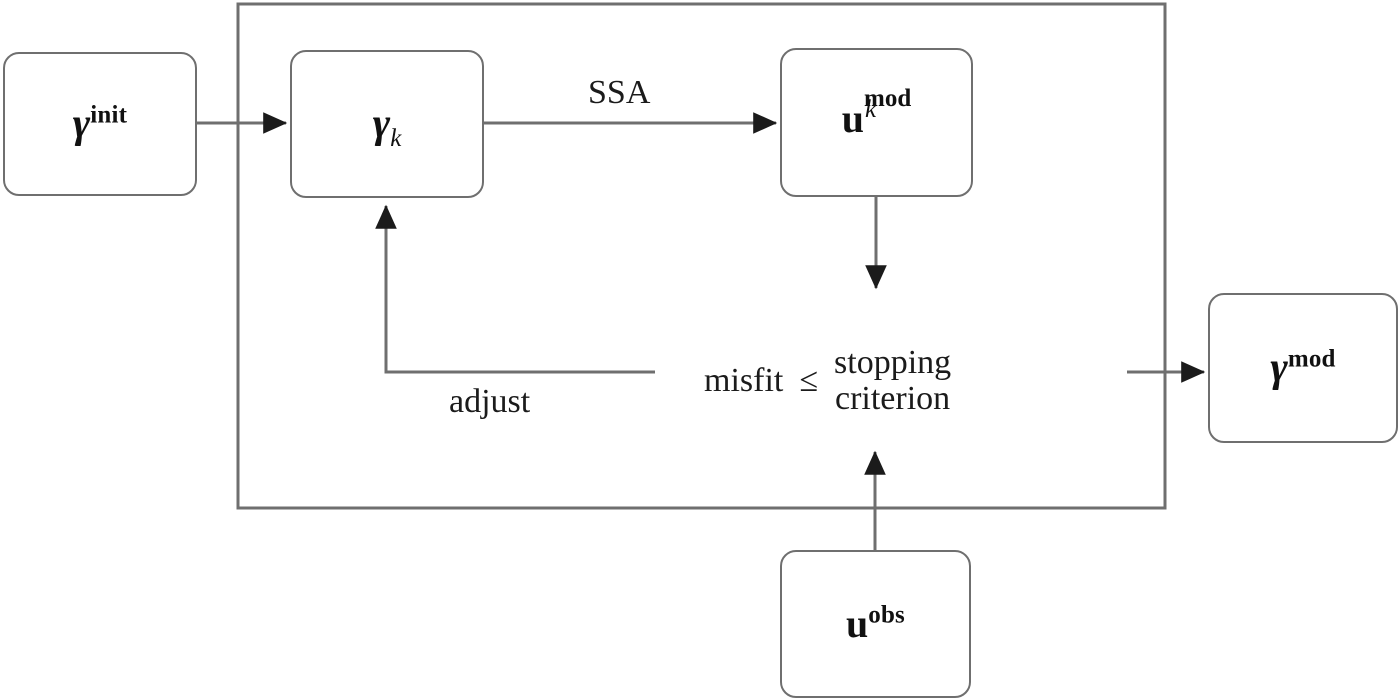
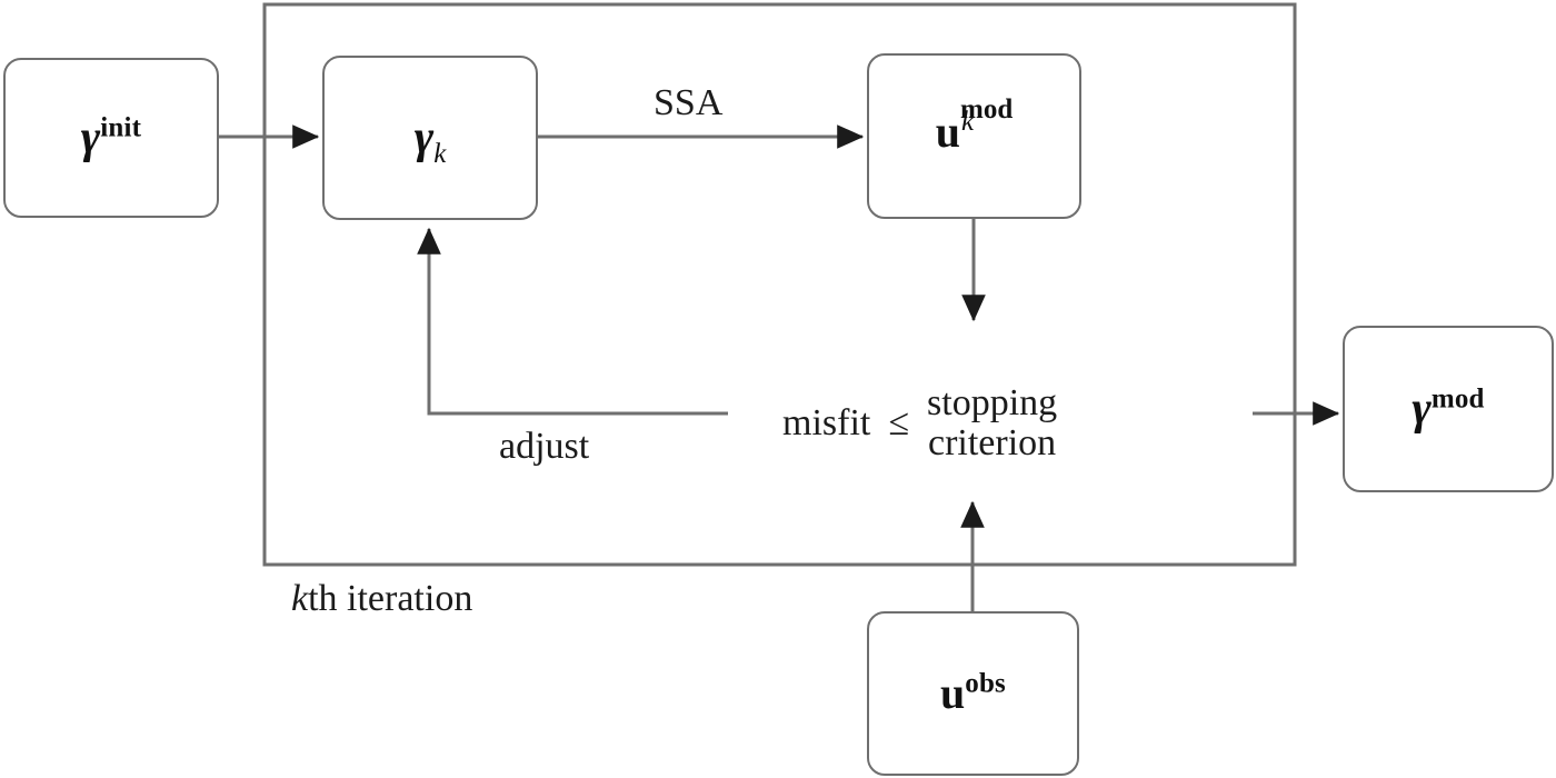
  γinit
  γk
  u
  mod
  k
  uobs
  γmod
  SSA
  adjust
  misfit
  ≤
  stopping
  criterion
+ kth iteration
